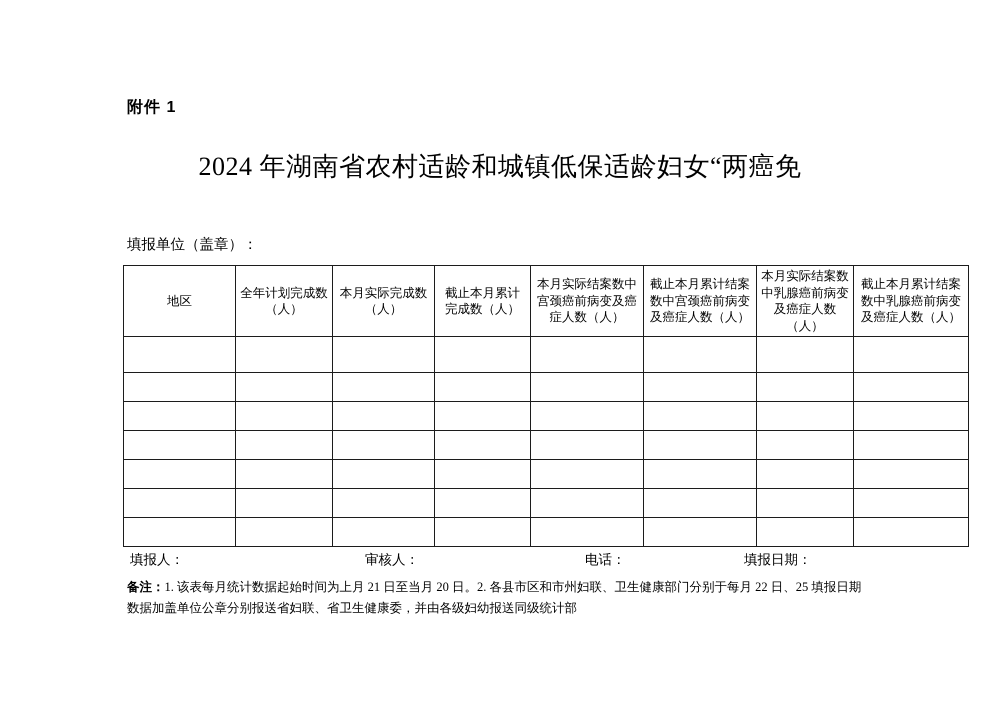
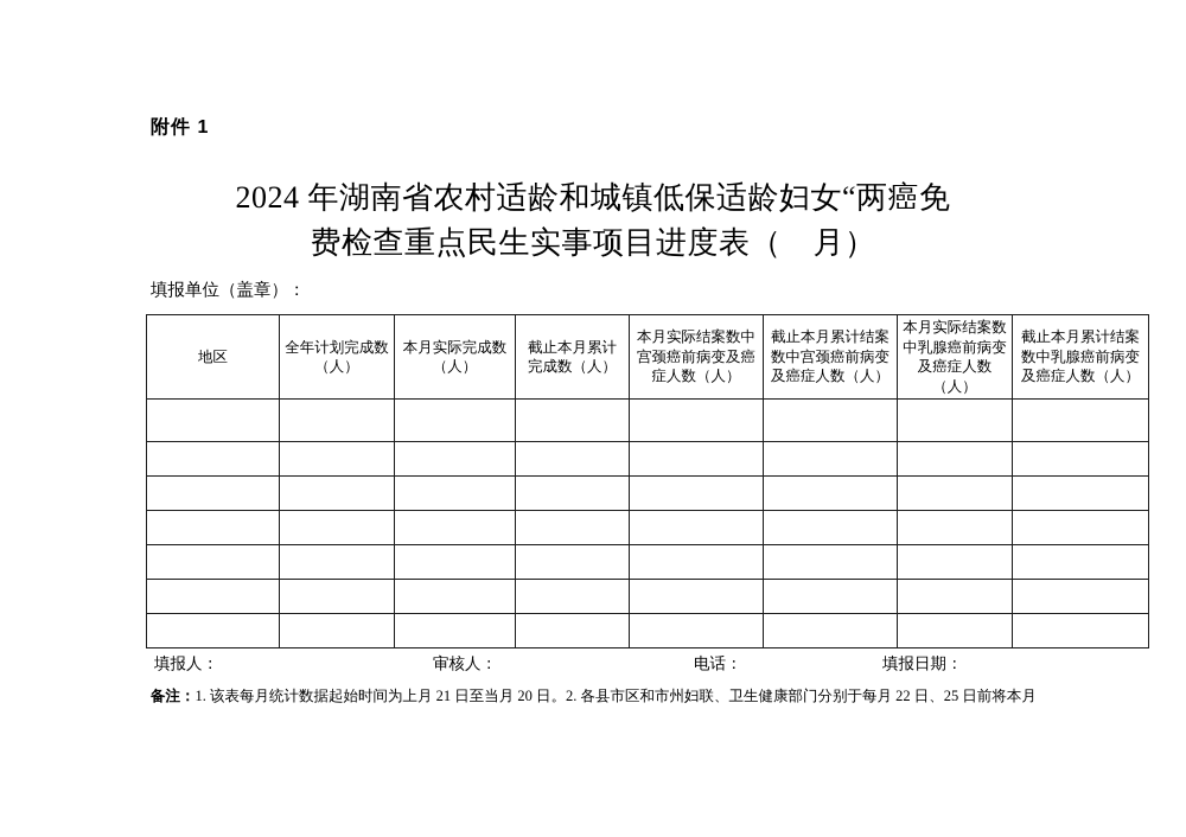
  附件 1
  2024 年湖南省农村适龄和城镇低保适龄妇女“两癌免
+ 费检查重点民生实事项目进度表（ 月）
  填报单位（盖章）：
  地区	全年计划完成数（人）	本月实际完成数（人）	截止本月累计完成数（人）	本月实际结案数中宫颈癌前病变及癌症人数（人）	截止本月累计结案数中宫颈癌前病变及癌症人数（人）	本月实际结案数中乳腺癌前病变及癌症人数（人）	截止本月累计结案数中乳腺癌前病变及癌症人数（人）
  填报人：
  审核人：
  电话：
  填报日期：
- 备注：1. 该表每月统计数据起始时间为上月 21 日至当月 20 日。2. 各县市区和市州妇联、卫生健康部门分别于每月 22 日、25 填报日期
+ 备注：1. 该表每月统计数据起始时间为上月 21 日至当月 20 日。2. 各县市区和市州妇联、卫生健康部门分别于每月 22 日、25 日前将本月
- 数据加盖单位公章分别报送省妇联、省卫生健康委，并由各级妇幼报送同级统计部
